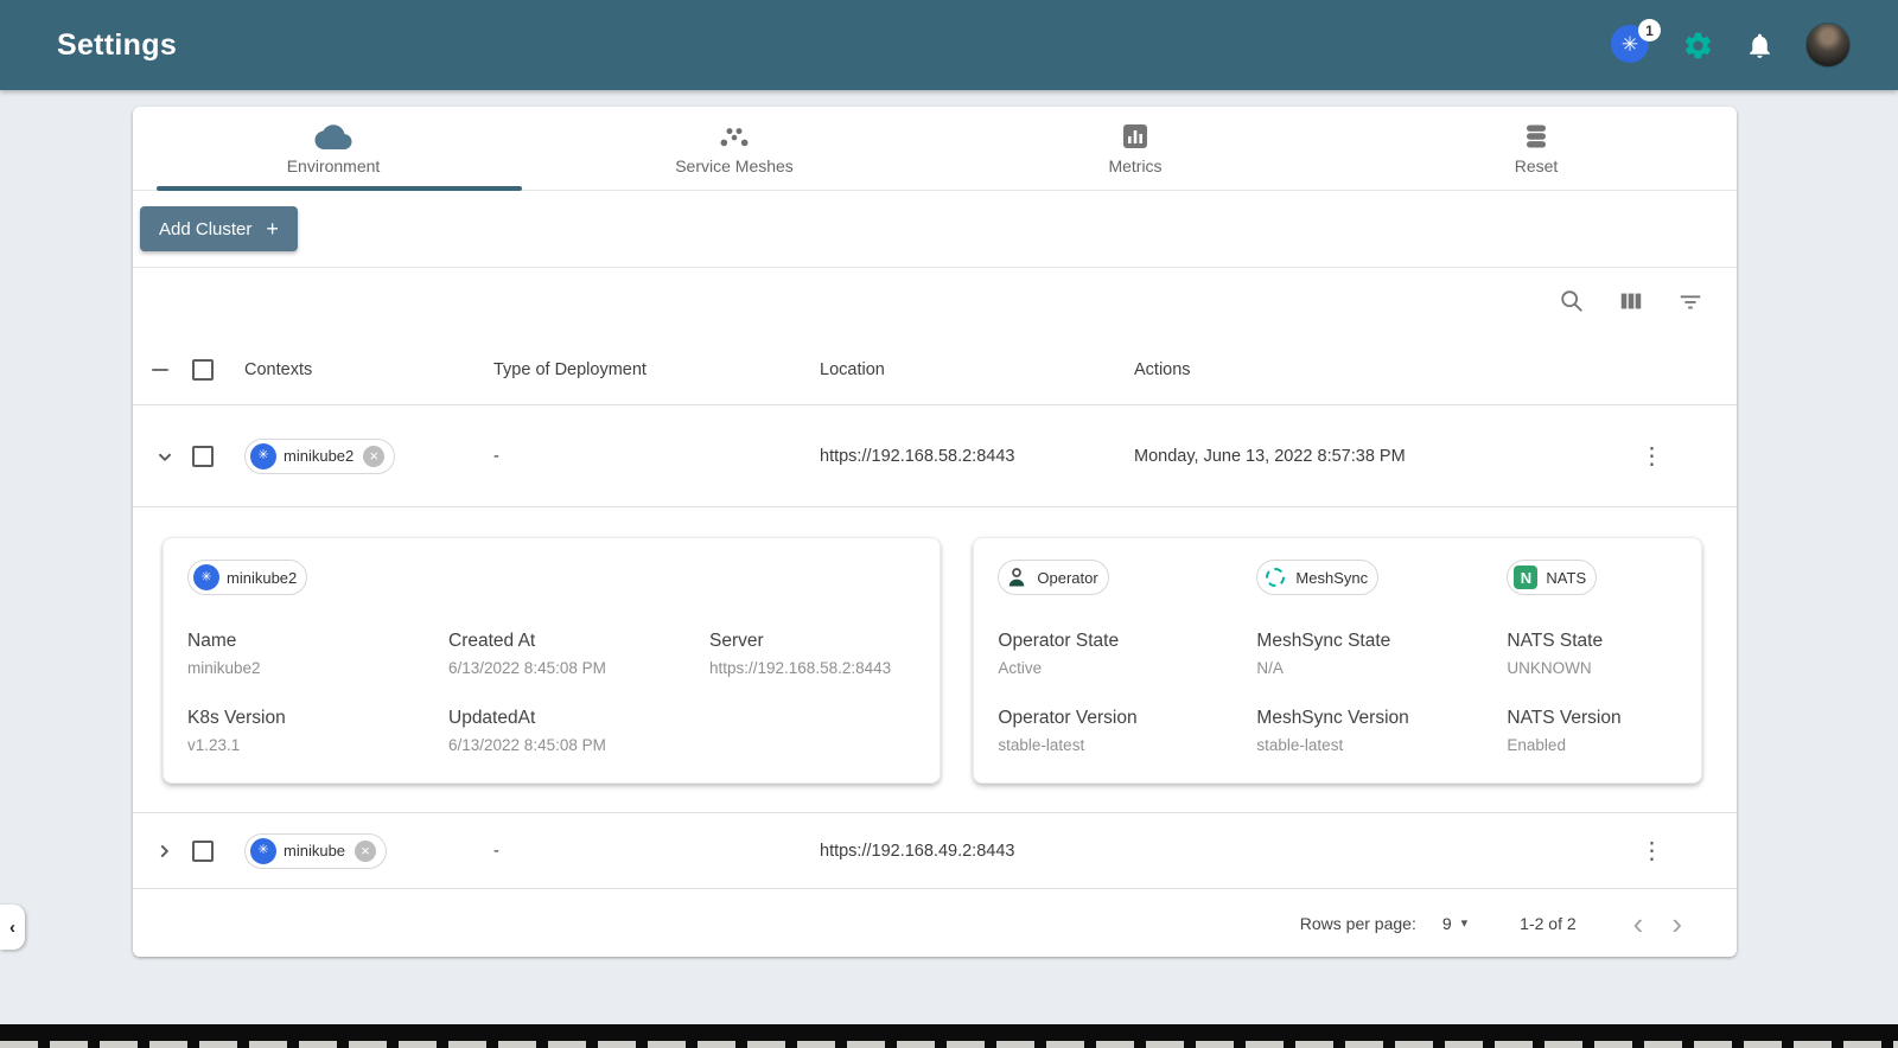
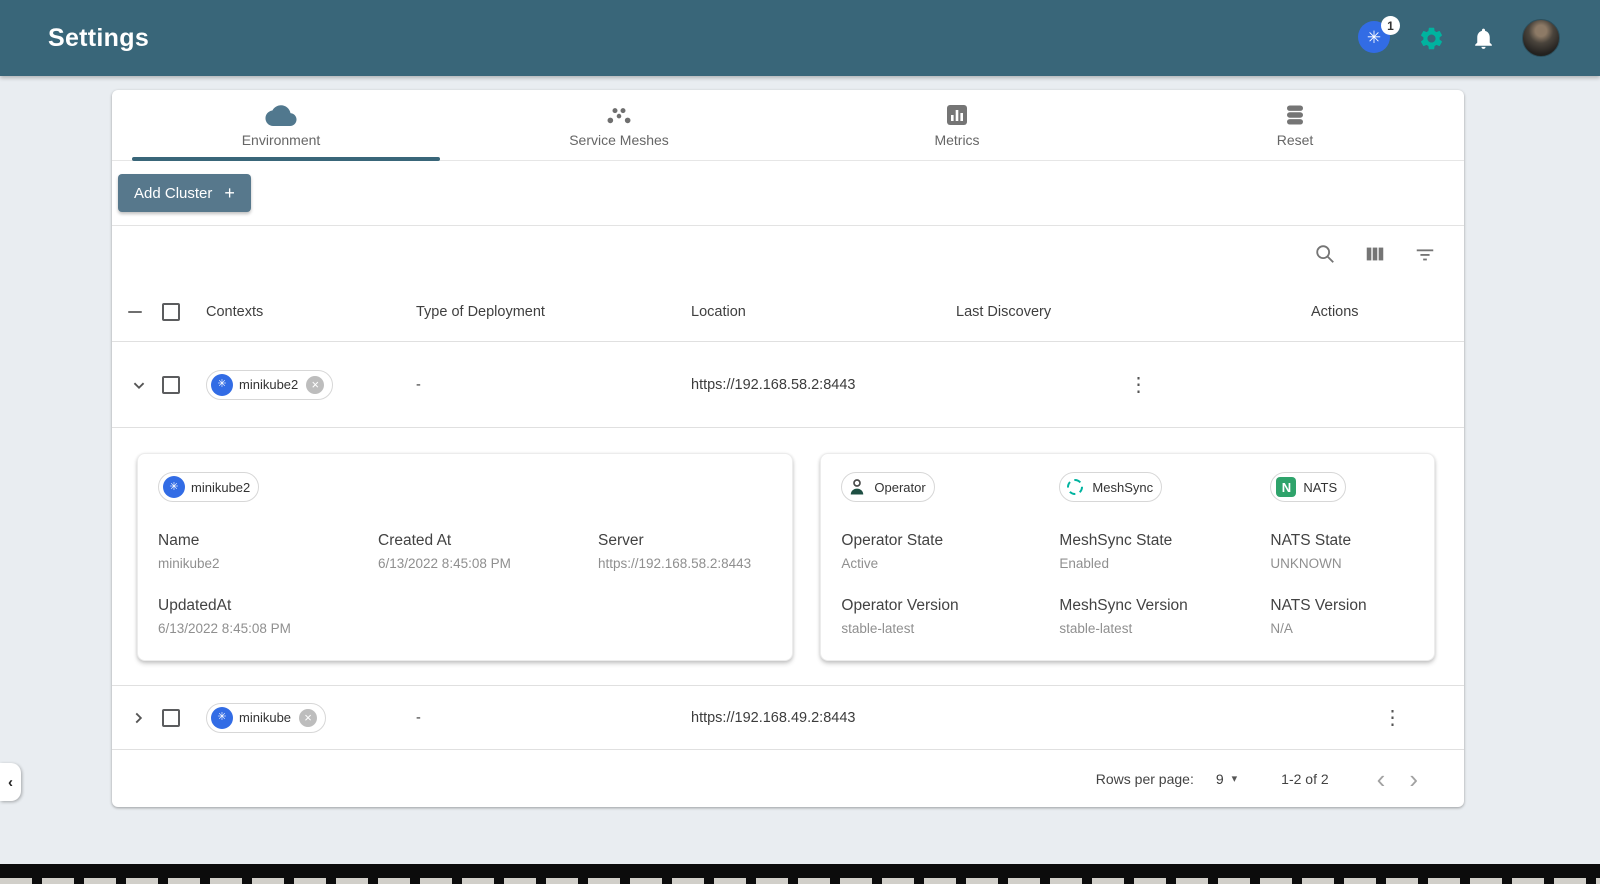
  Settings
  ✳
  1
  Environment
  Service Meshes
  Metrics
  Reset
  Add Cluster
  +
  Contexts
  Type of Deployment
  Location
+ Last Discovery
  Actions
  ✳
  minikube2
  ×
  -
  https://192.168.58.2:8443
- Monday, June 13, 2022 8:57:38 PM
  ⋮
  ✳
  minikube2
  Name
  minikube2
  Created At
  6/13/2022 8:45:08 PM
  Server
  https://192.168.58.2:8443
- K8s Version
- v1.23.1
  UpdatedAt
  6/13/2022 8:45:08 PM
  Operator
  MeshSync
  N
  NATS
  Operator State
  Active
  MeshSync State
- N/A
+ Enabled
  NATS State
  UNKNOWN
  Operator Version
  stable-latest
  MeshSync Version
  stable-latest
  NATS Version
- Enabled
+ N/A
  ✳
  minikube
  ×
  -
  https://192.168.49.2:8443
  ⋮
  Rows per page:
  9
  ▾
  1-2 of 2
  ‹
  ›
  ‹
